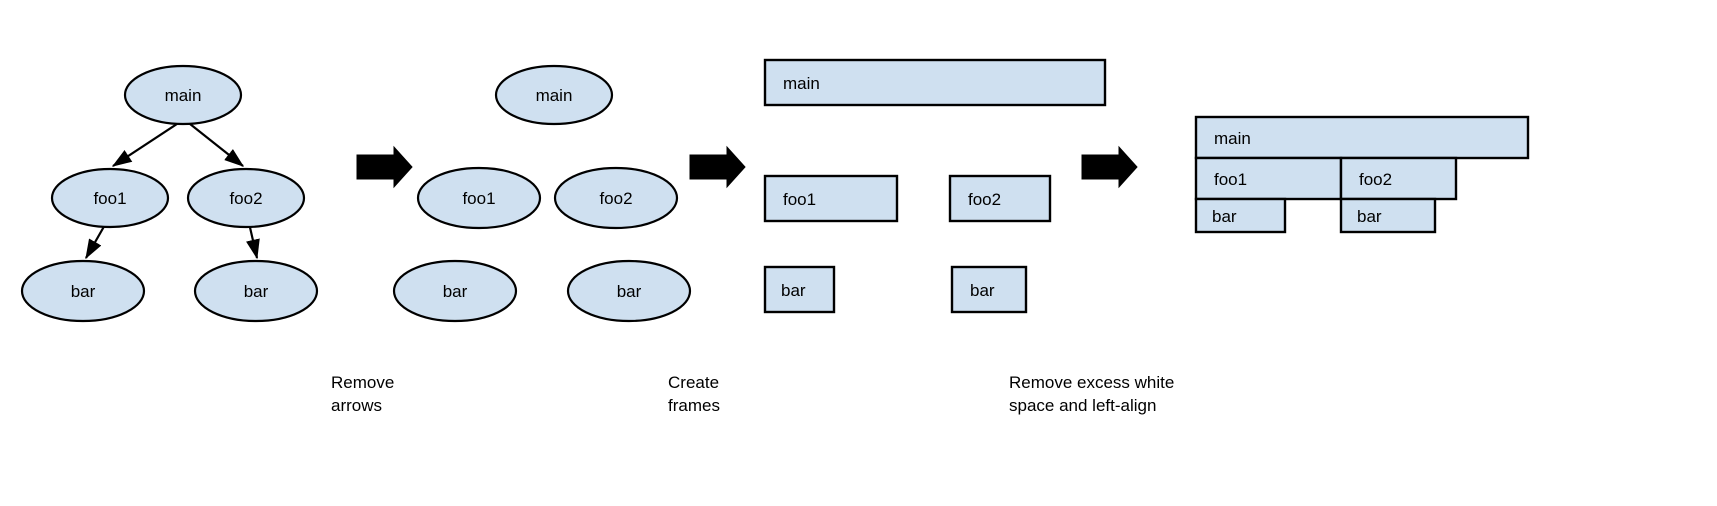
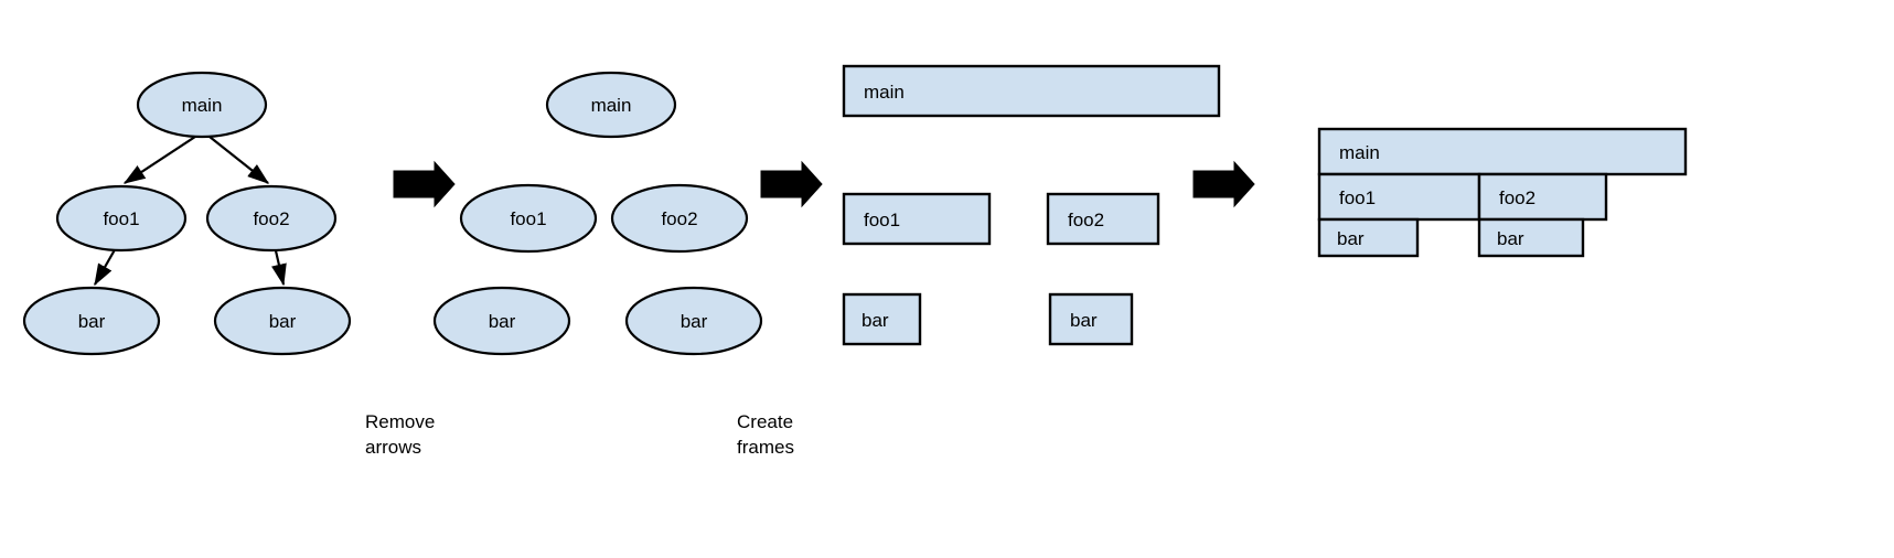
  main
  foo1
  foo2
  bar
  bar
  main
  foo1
  foo2
  bar
  bar
  main
  foo1
  foo2
  bar
  bar
  main
  foo1
  foo2
  bar
  bar
  Remove
  arrows
  Create
  frames
- Remove excess white
- space and left-align
